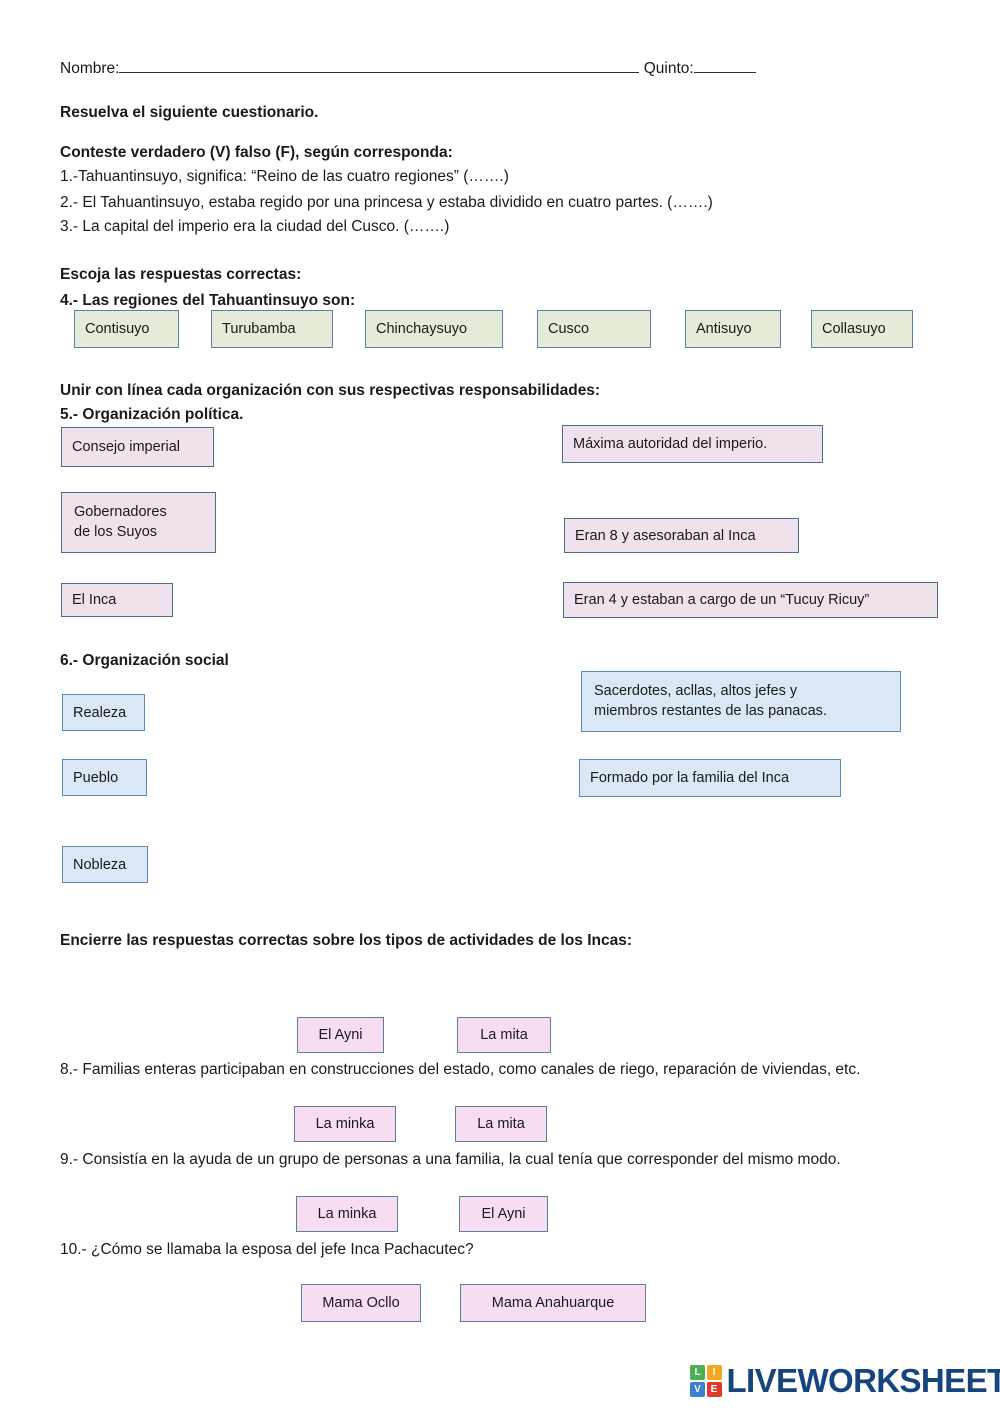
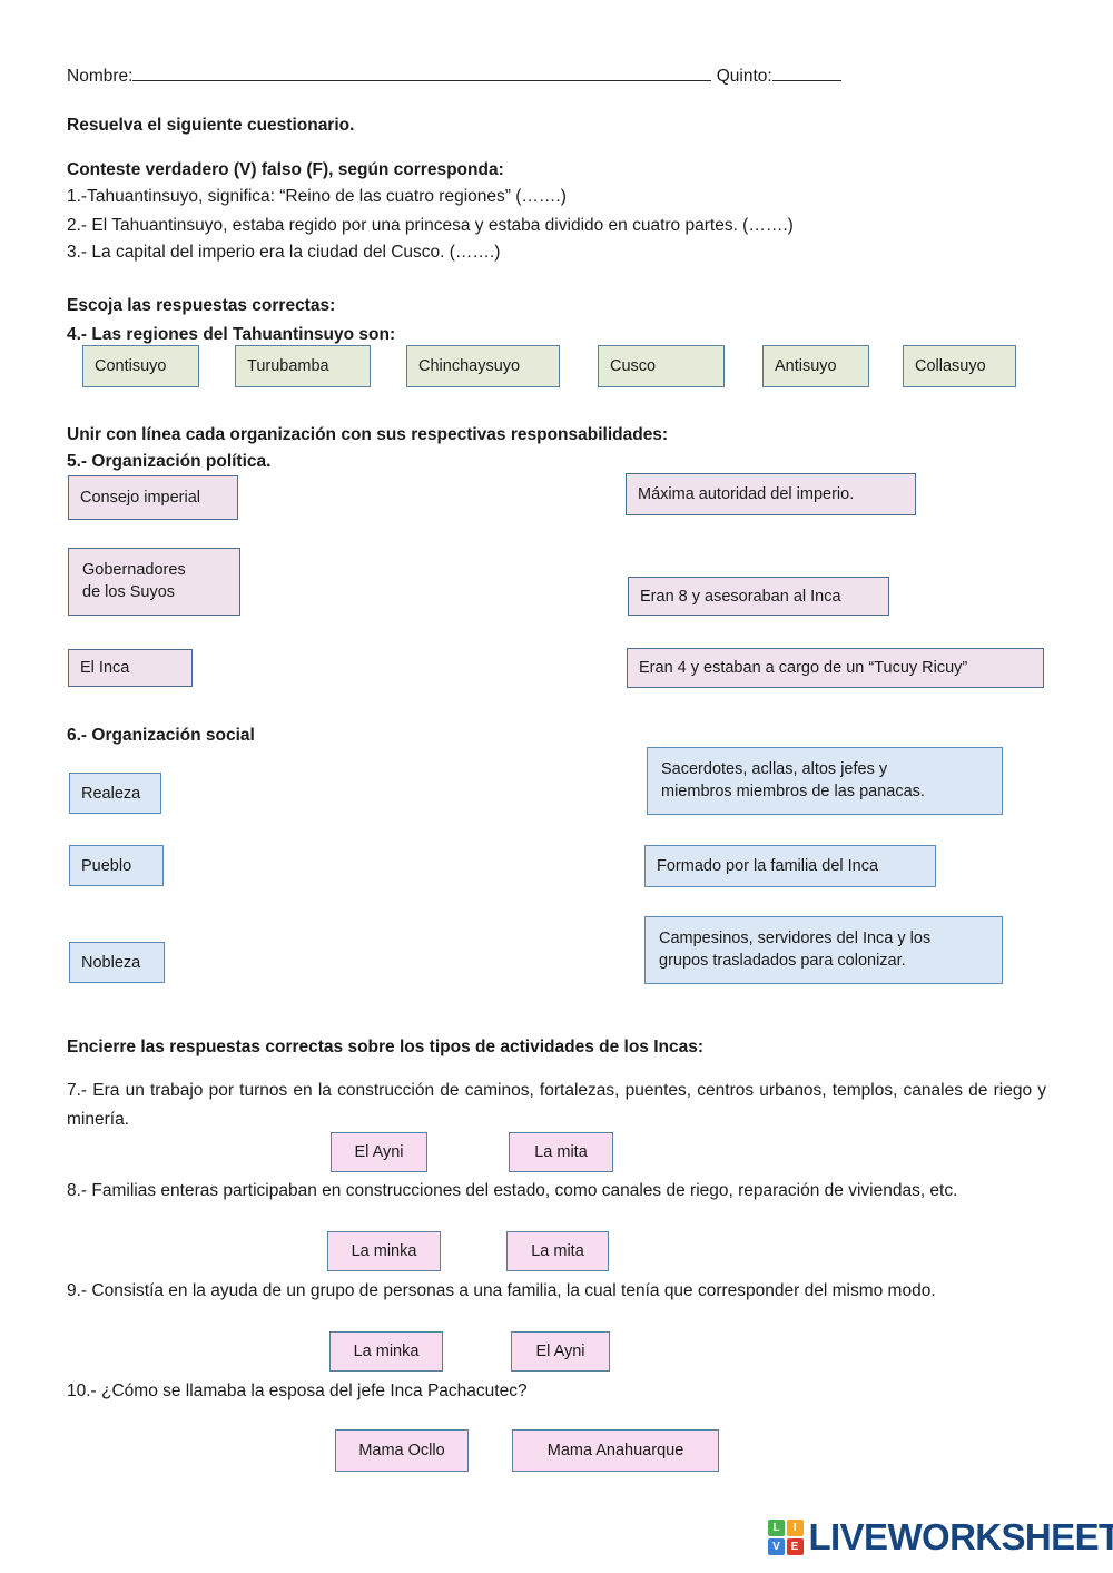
  Nombre: Quinto:
  Resuelva el siguiente cuestionario.
  Conteste verdadero (V) falso (F), según corresponda:
  1.-Tahuantinsuyo, significa: “Reino de las cuatro regiones” (…….)
  2.- El Tahuantinsuyo, estaba regido por una princesa y estaba dividido en cuatro partes. (…….)
  3.- La capital del imperio era la ciudad del Cusco. (…….)
  Escoja las respuestas correctas:
  4.- Las regiones del Tahuantinsuyo son:
  Contisuyo
  Turubamba
  Chinchaysuyo
  Cusco
  Antisuyo
  Collasuyo
  Unir con línea cada organización con sus respectivas responsabilidades:
  5.- Organización política.
  Consejo imperial
  Gobernadores
  de los Suyos
  El Inca
  Máxima autoridad del imperio.
  Eran 8 y asesoraban al Inca
  Eran 4 y estaban a cargo de un “Tucuy Ricuy”
  6.- Organización social
  Realeza
  Pueblo
  Nobleza
  Sacerdotes, acllas, altos jefes y
- miembros restantes de las panacas.
+ miembros miembros de las panacas.
  Formado por la familia del Inca
+ Campesinos, servidores del Inca y los
+ grupos trasladados para colonizar.
  Encierre las respuestas correctas sobre los tipos de actividades de los Incas:
+ 7.- Era un trabajo por turnos en la construcción de caminos, fortalezas, puentes, centros urbanos, templos, canales de riego y minería.
  El Ayni
  La mita
  8.- Familias enteras participaban en construcciones del estado, como canales de riego, reparación de viviendas, etc.
  La minka
  La mita
  9.- Consistía en la ayuda de un grupo de personas a una familia, la cual tenía que corresponder del mismo modo.
  La minka
  El Ayni
  10.- ¿Cómo se llamaba la esposa del jefe Inca Pachacutec?
  Mama Ocllo
  Mama Anahuarque
  L
  I
  V
  E
  LIVEWORKSHEET
